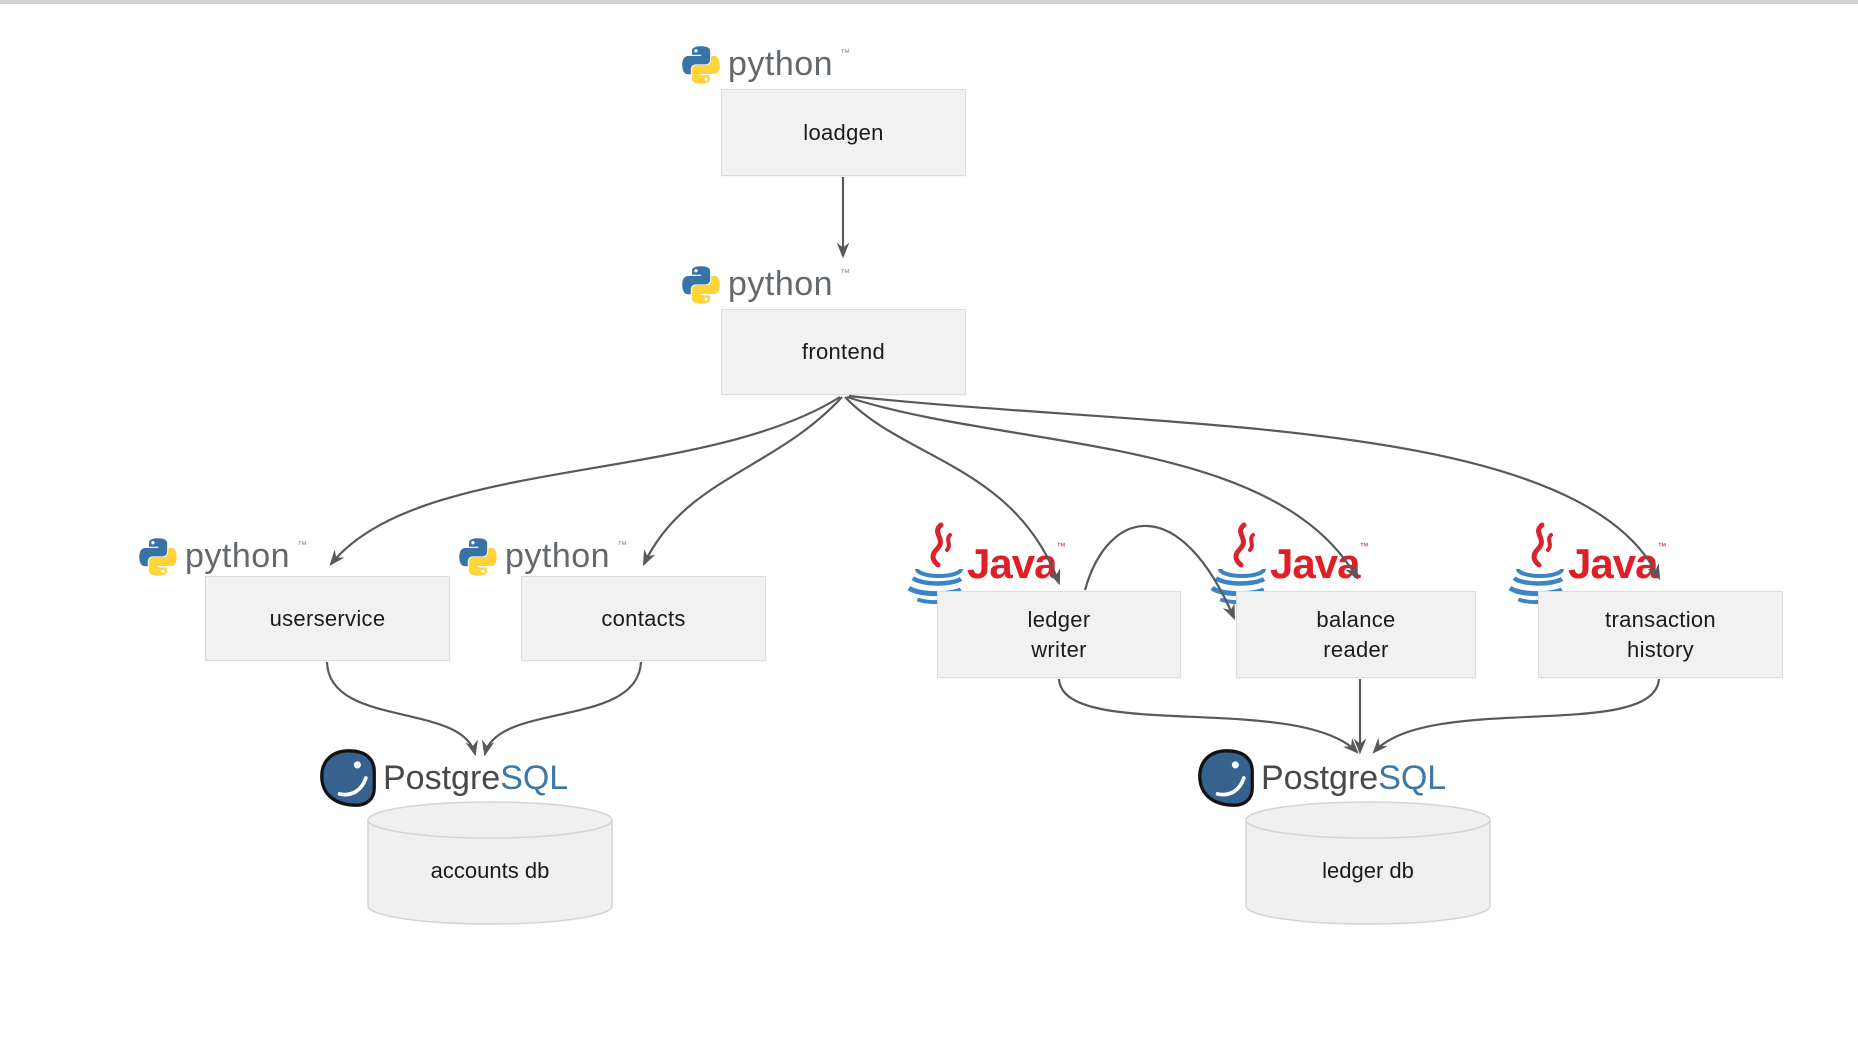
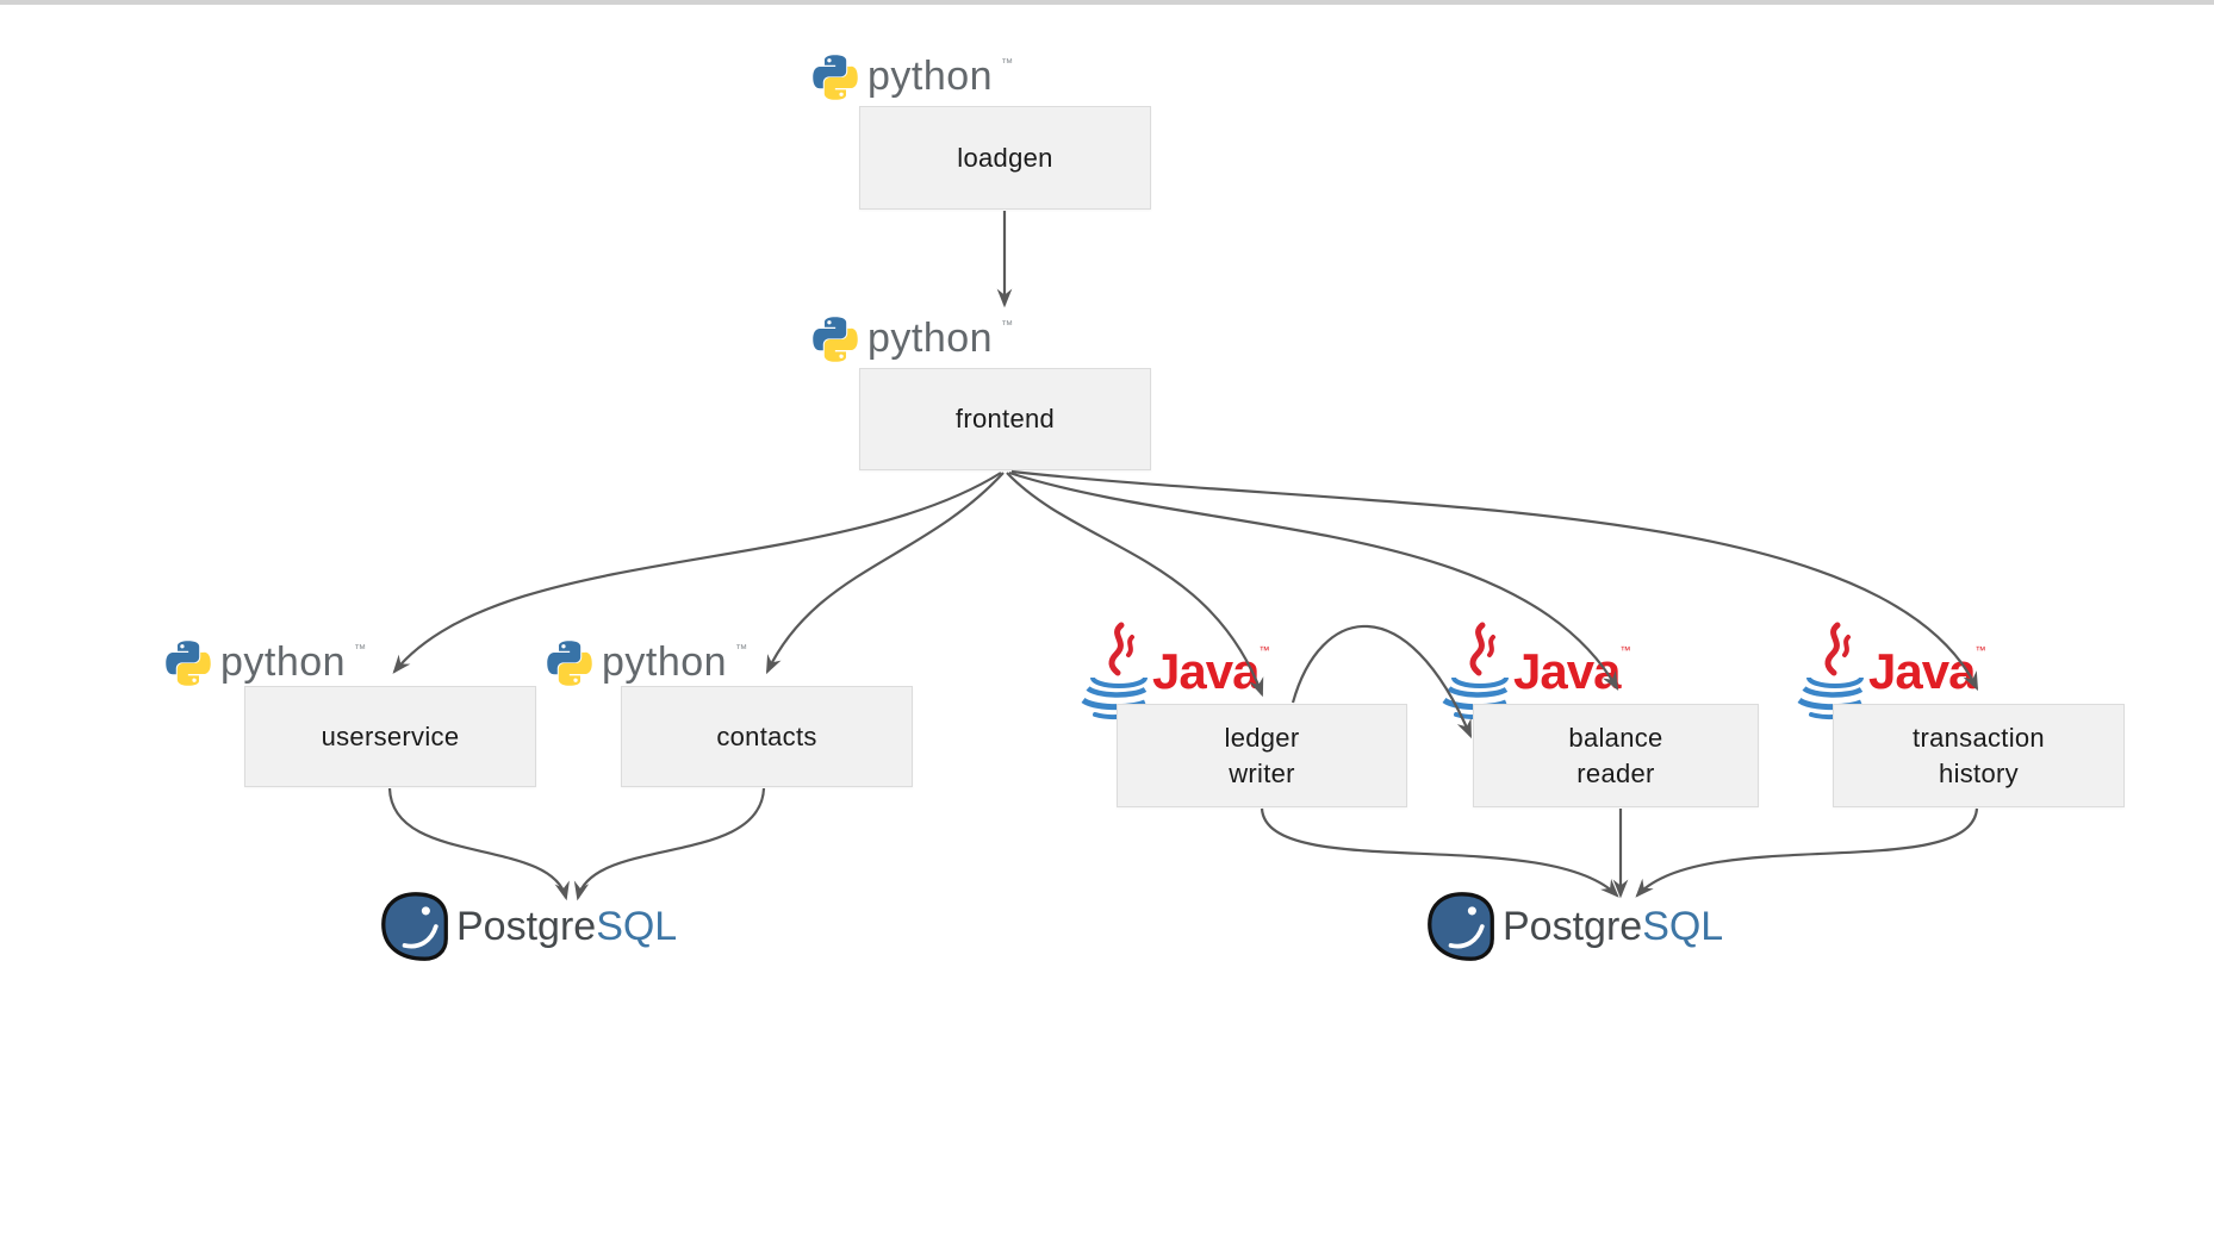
  python
  ™
  python
  ™
  python
  ™
  python
  ™
  Java
  ™
  Jav
  ™
  Java
  ™
  PostgreSQL
  PostgreSQL
  loadgen
  frontend
  userservice
  contacts
  ledger
  writer
  balance
  reader
  transaction
  history
- accounts db
- ledger db
